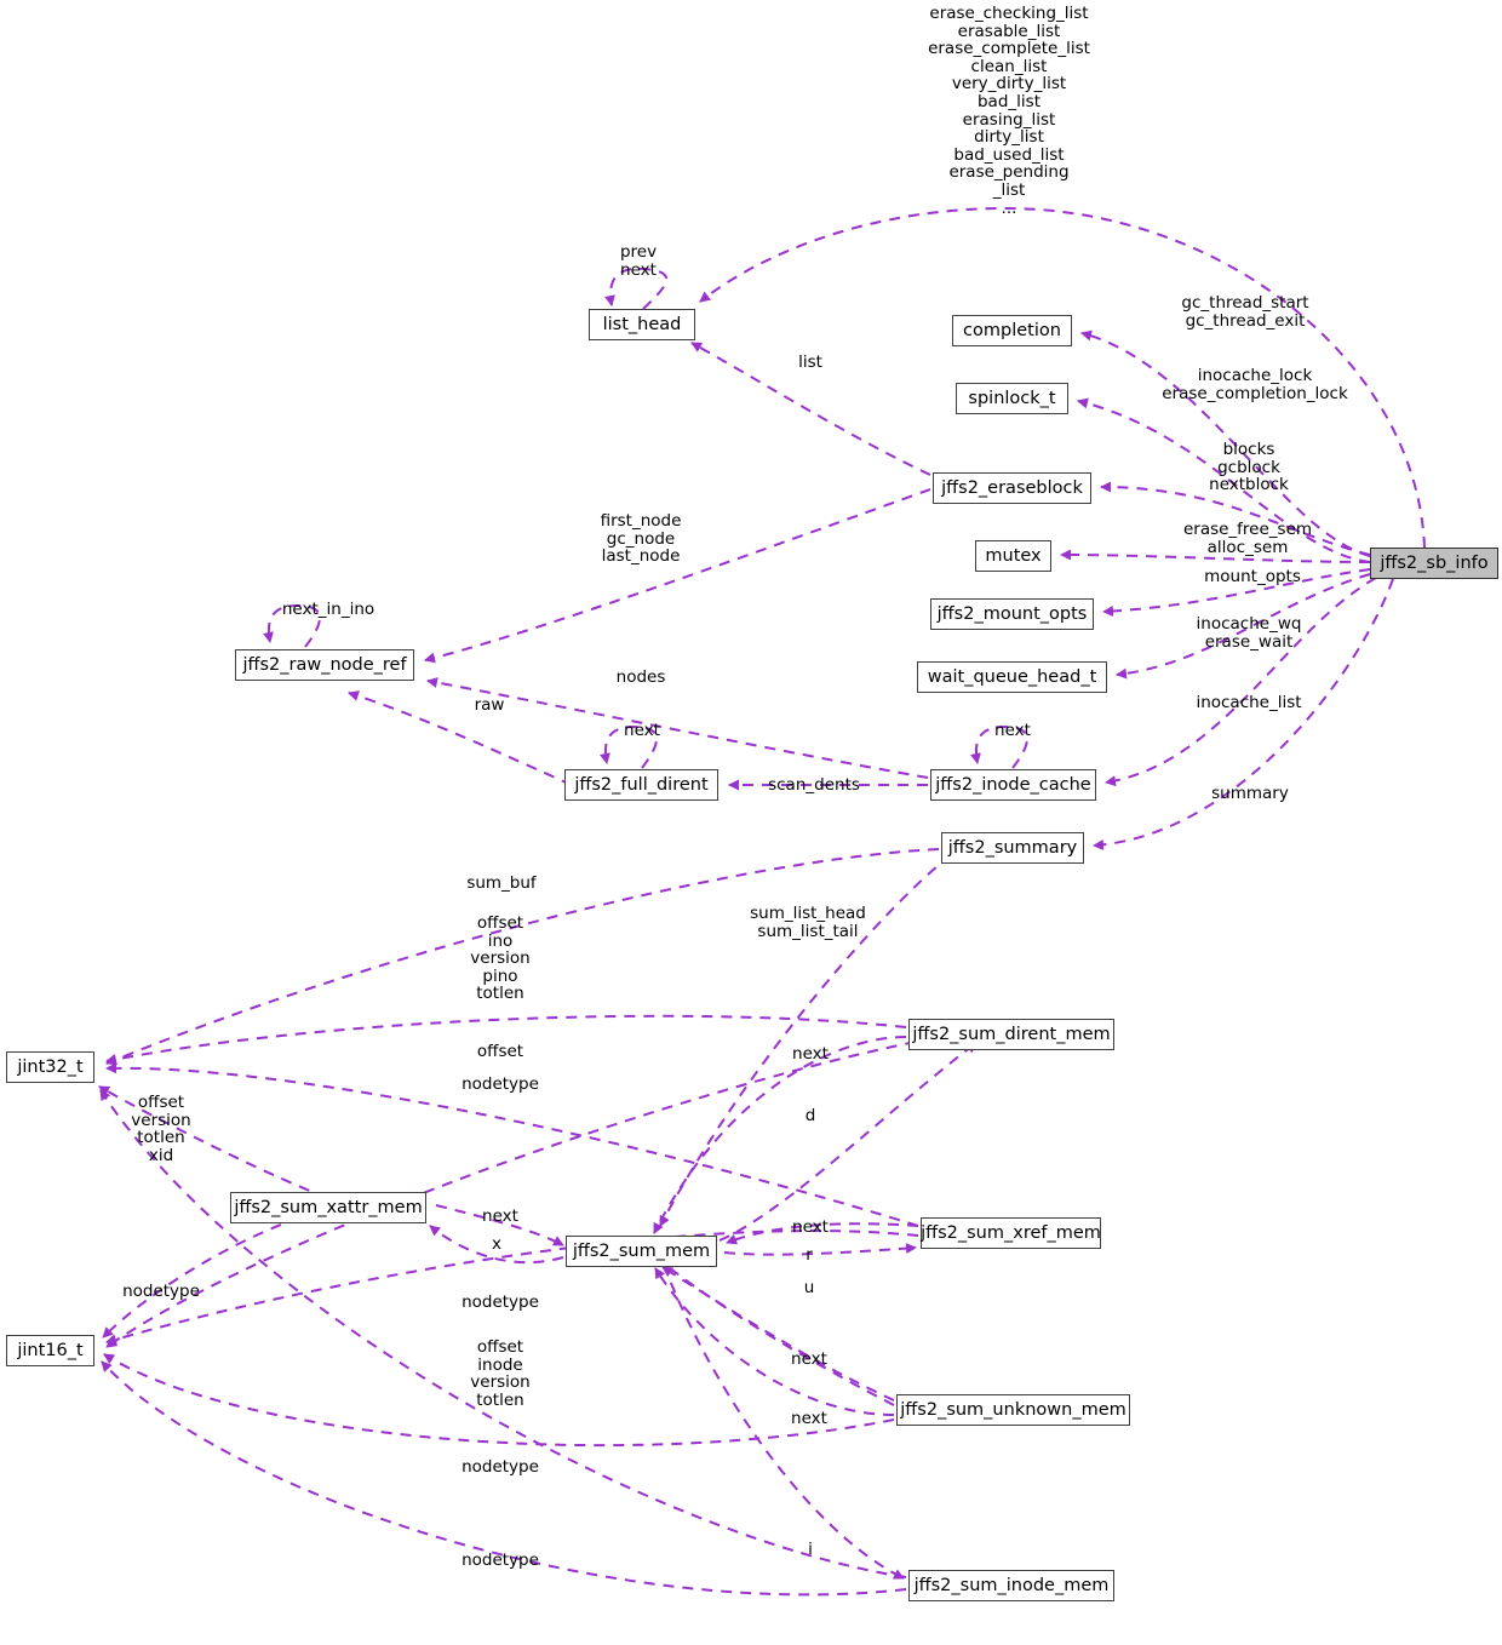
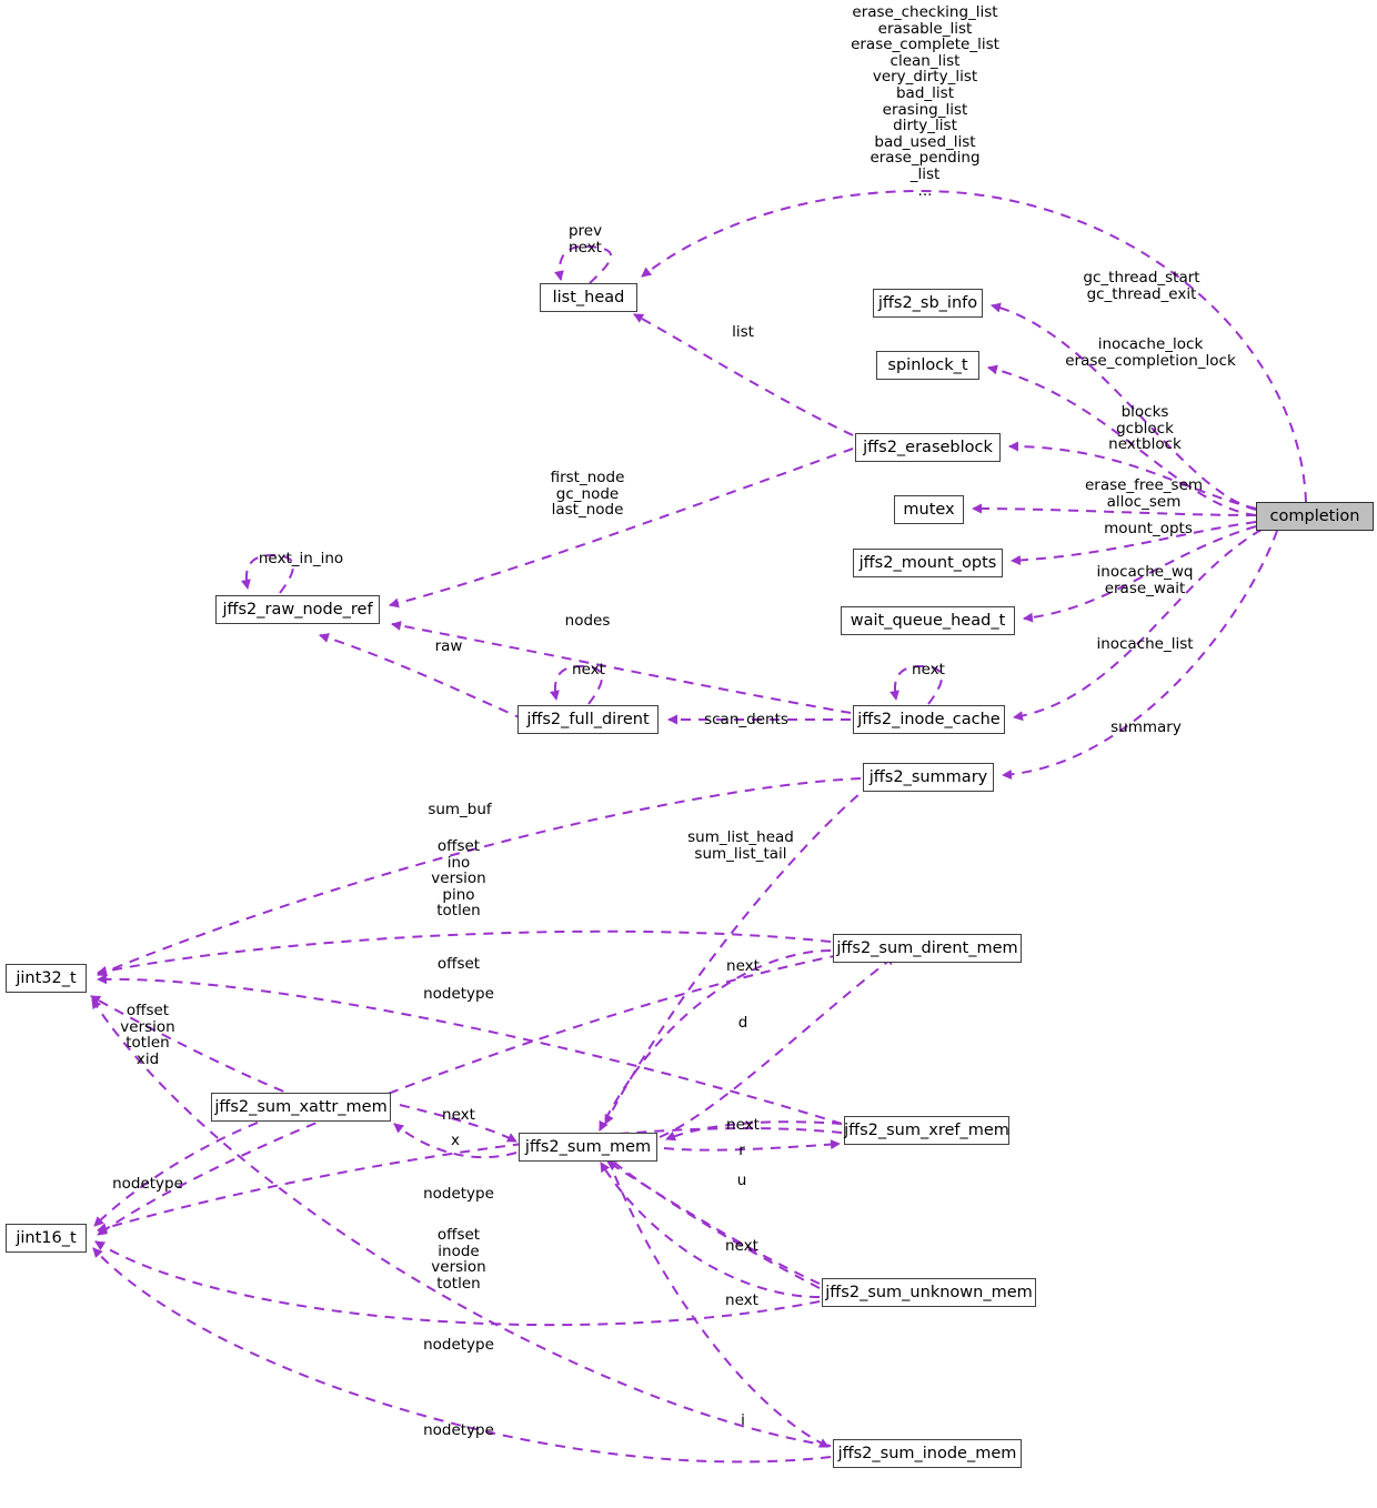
  list_head
- completion
+ jffs2_sb_info
  spinlock_t
  jffs2_eraseblock
  mutex
  jffs2_mount_opts
  wait_queue_head_t
  jffs2_raw_node_ref
  jffs2_full_dirent
  jffs2_inode_cache
  jffs2_summary
- jffs2_sb_info
+ completion
  jint32_t
  jint16_t
  jffs2_sum_dirent_mem
  jffs2_sum_xattr_mem
  jffs2_sum_mem
  jffs2_sum_xref_mem
  jffs2_sum_unknown_mem
  jffs2_sum_inode_mem
  erase_checking_list
  erasable_list
  erase_complete_list
  clean_list
  very_dirty_list
  bad_list
  erasing_list
  dirty_list
  bad_used_list
  erase_pending
  _list
  ...
  prev
  next
  gc_thread_start
  gc_thread_exit
  list
  inocache_lock
  erase_completion_lock
  blocks
  gcblock
  nextblock
  first_node
  gc_node
  last_node
  erase_free_sem
  alloc_sem
  mount_opts
  next_in_ino
  inocache_wq
  erase_wait
  nodes
  inocache_list
  raw
  next
  next
  scan_dents
  summary
  sum_buf
  sum_list_head
  sum_list_tail
  offset
  ino
  version
  pino
  totlen
  offset
  next
  nodetype
  d
  offset
  version
  totlen
  xid
  next
  next
  x
  r
  u
  nodetype
  nodetype
  offset
  inode
  version
  totlen
  next
  next
  nodetype
  i
  nodetype
